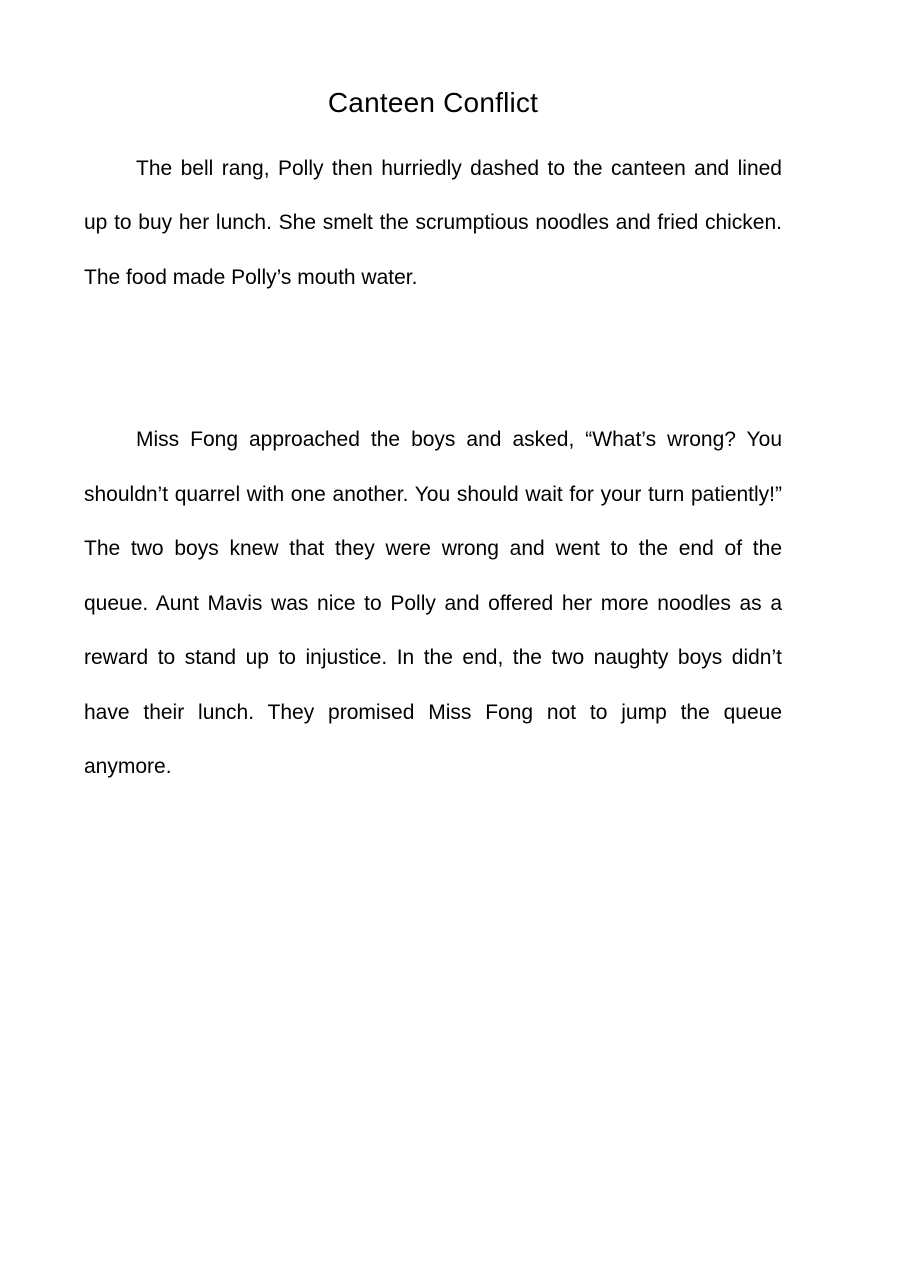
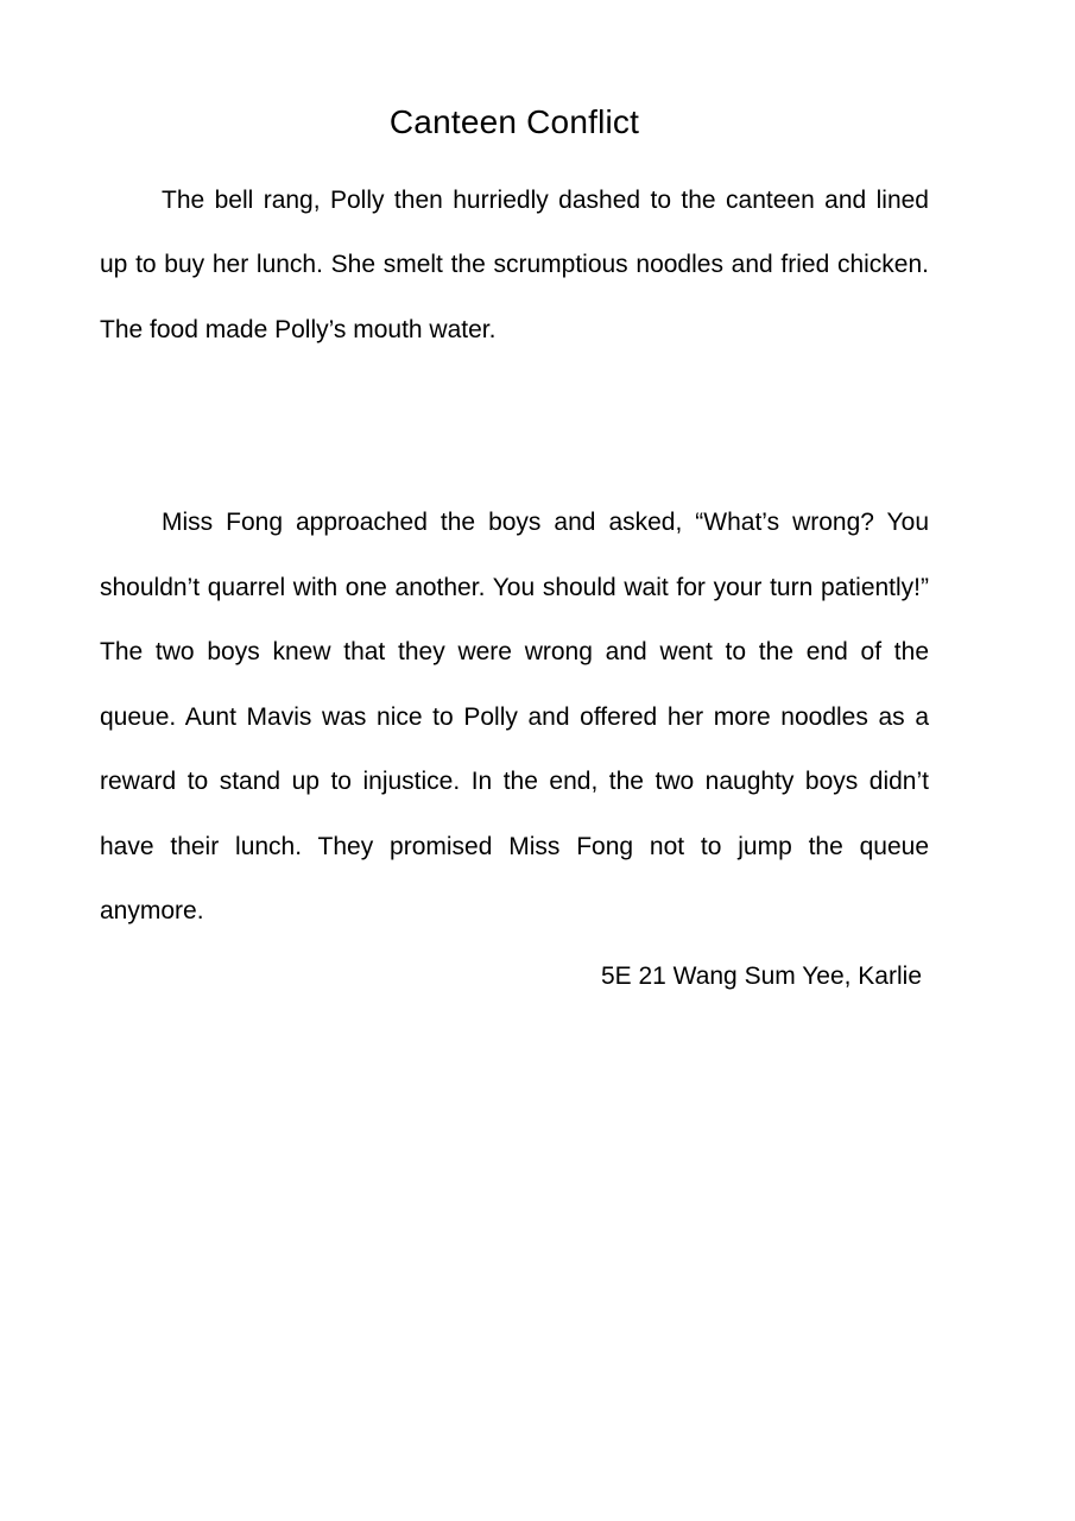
  Canteen Conflict
  The bell rang, Polly then hurriedly dashed to the canteen and lined up to buy her lunch. She smelt the scrumptious noodles and fried chicken. The food made Polly’s mouth water.
  Miss Fong approached the boys and asked, “What’s wrong? You shouldn’t quarrel with one another. You should wait for your turn patiently!” The two boys knew that they were wrong and went to the end of the queue. Aunt Mavis was nice to Polly and offered her more noodles as a reward to stand up to injustice. In the end, the two naughty boys didn’t have their lunch. They promised Miss Fong not to jump the queue anymore.
+ 5E 21 Wang Sum Yee, Karlie
